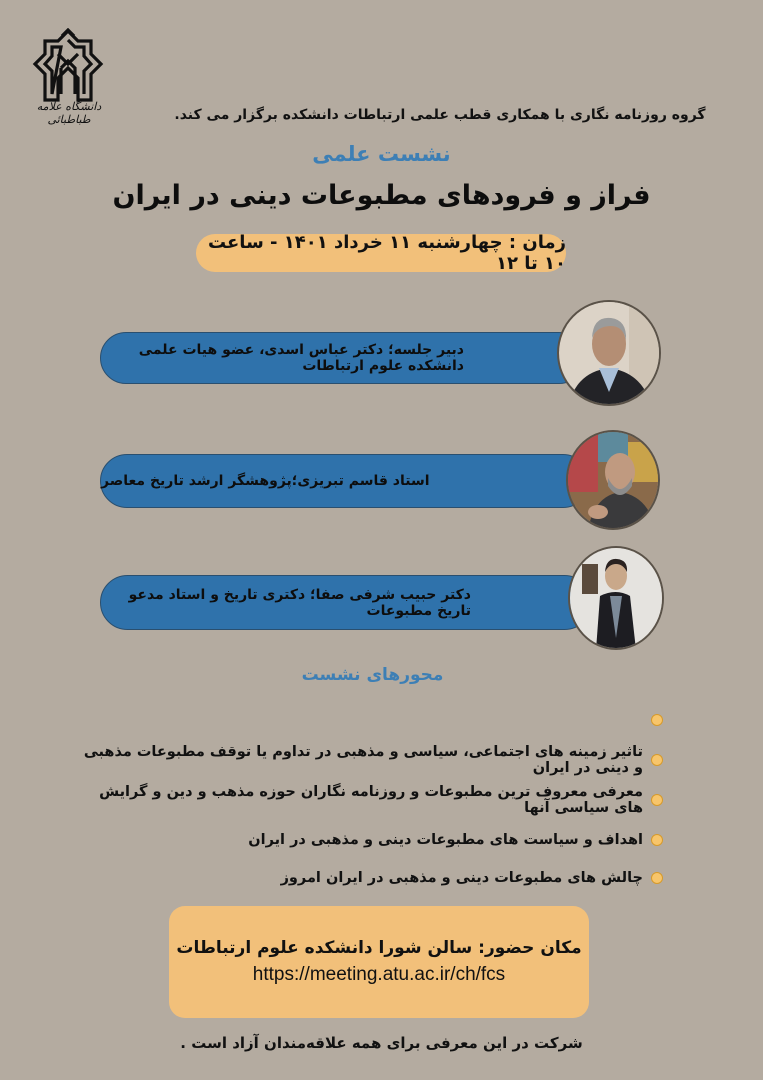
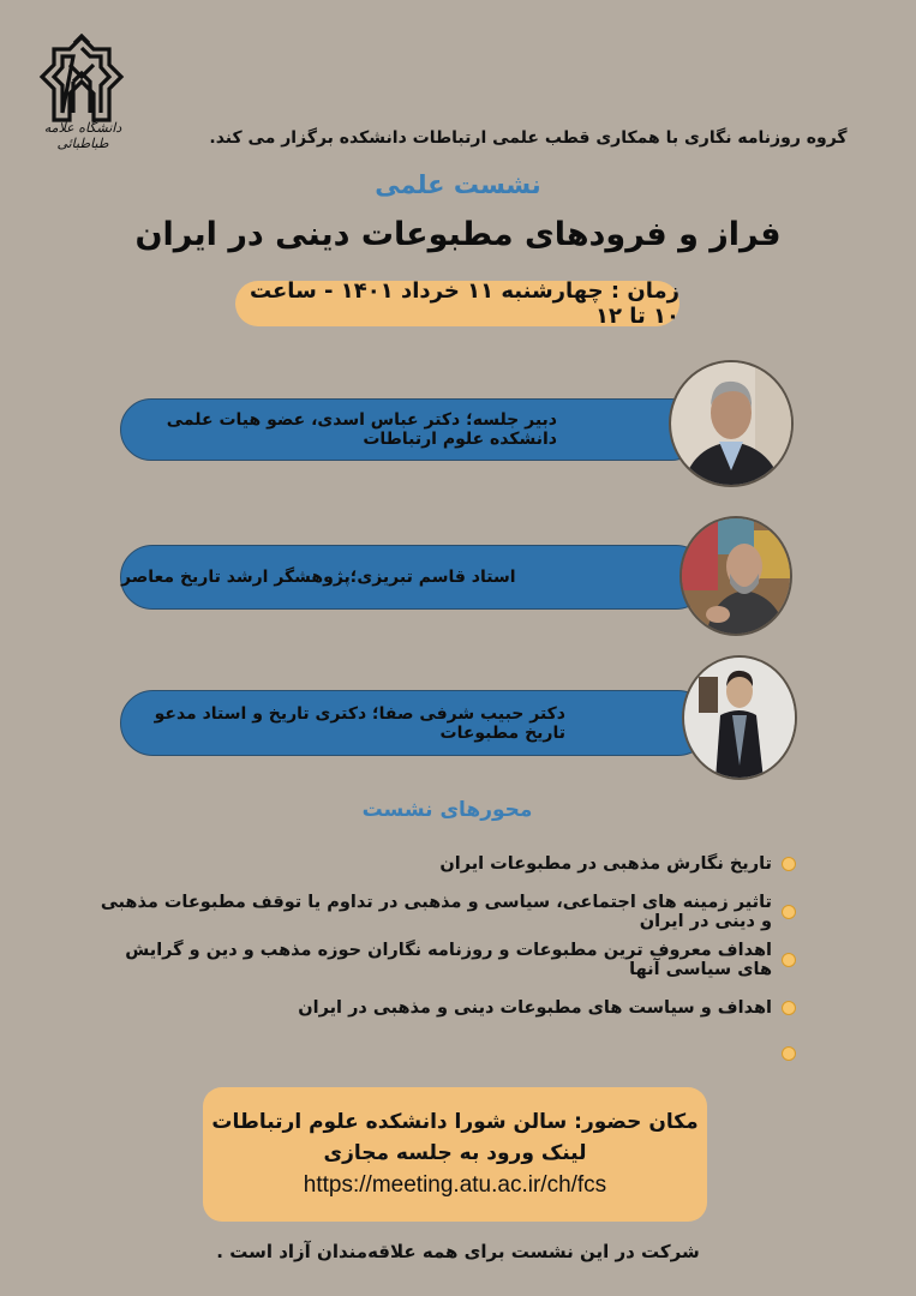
  دانشگاه علامه طباطبائی
  گروه روزنامه نگاری با همکاری قطب علمی ارتباطات دانشکده برگزار می کند.
  نشست علمی
  فراز و فرودهای مطبوعات دینی در ایران
  زمان : چهارشنبه ۱۱ خرداد ۱۴۰۱ - ساعت ۱۰ تا ۱۲
  دبیر جلسه؛ دکتر عباس اسدی، عضو هیات علمی دانشکده علوم ارتباطات
  استاد قاسم تبریزی؛پژوهشگر ارشد تاریخ معاصر
  دکتر حبیب شرفی صفا؛ دکتری تاریخ و استاد مدعو تاریخ مطبوعات
  محورهای نشست
+ تاریخ نگارش مذهبی در مطبوعات ایران
  تاثیر زمینه های اجتماعی، سیاسی و مذهبی در تداوم یا توقف مطبوعات مذهبی و دینی در ایران
- معرفی معروف ترین مطبوعات و روزنامه نگاران حوزه مذهب و دین و گرایش های سیاسی آنها
+ اهداف معروف ترین مطبوعات و روزنامه نگاران حوزه مذهب و دین و گرایش های سیاسی آنها
  اهداف و سیاست های مطبوعات دینی و مذهبی در ایران
- چالش های مطبوعات دینی و مذهبی در ایران امروز
  مکان حضور: سالن شورا دانشکده علوم ارتباطات
+ لینک ورود به جلسه مجازی
  https://meeting.atu.ac.ir/ch/fcs
- شرکت در این معرفی برای همه علاقه‌مندان آزاد است .
+ شرکت در این نشست برای همه علاقه‌مندان آزاد است .
